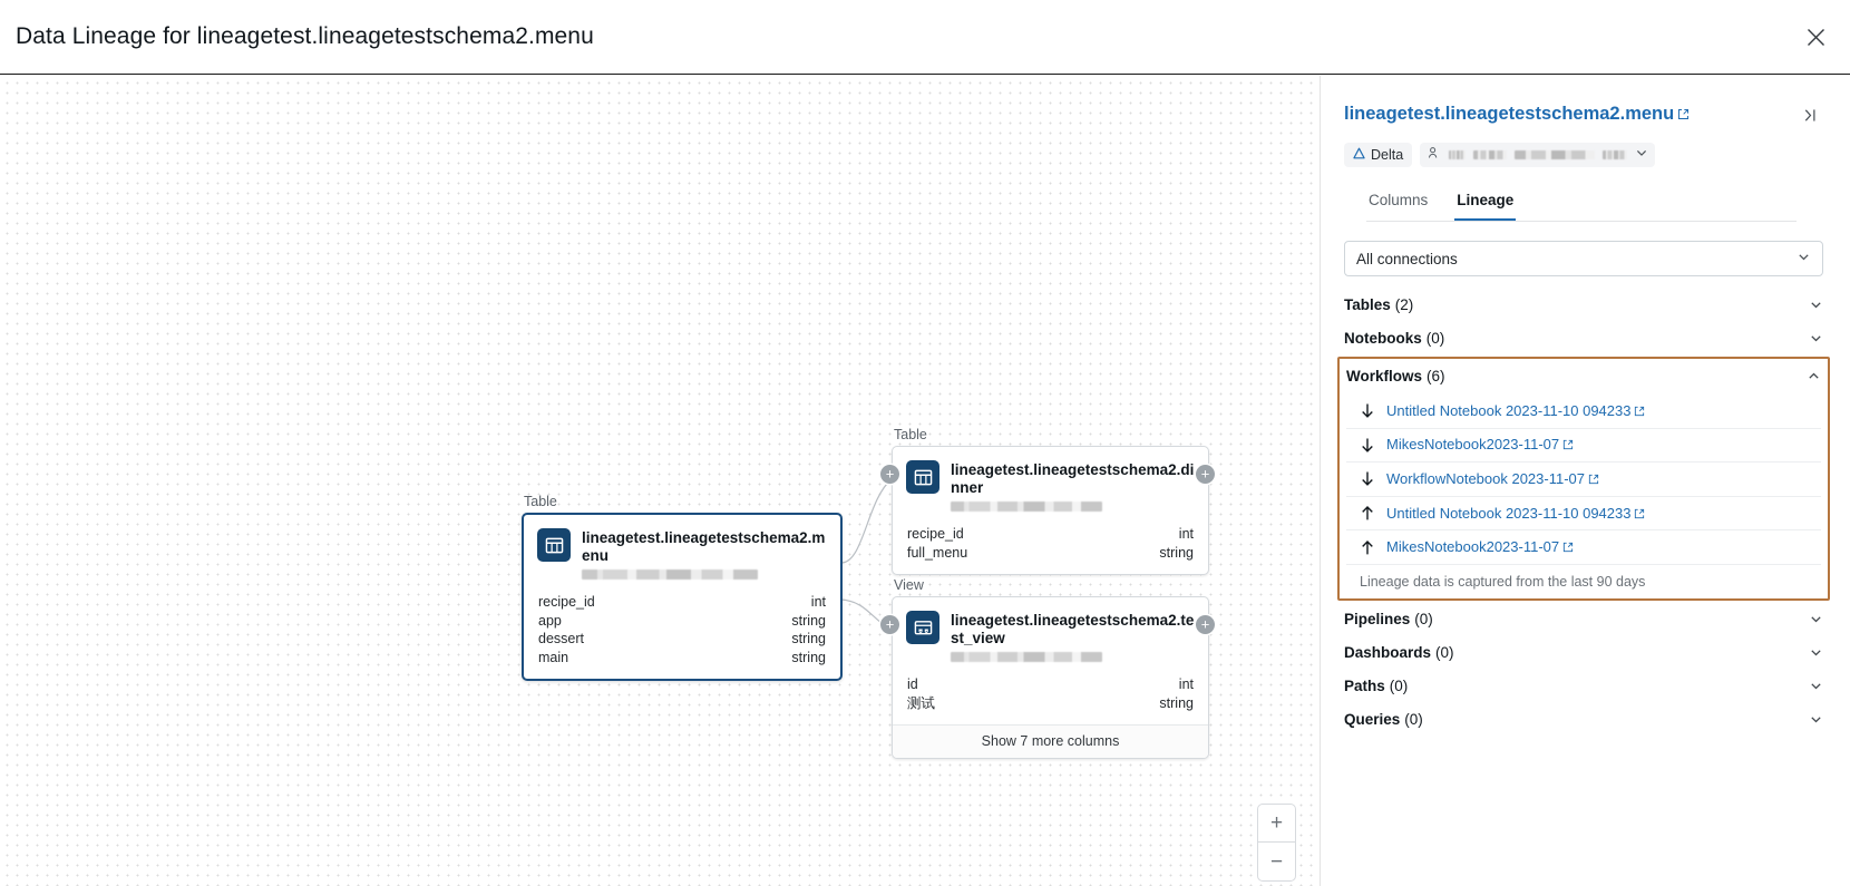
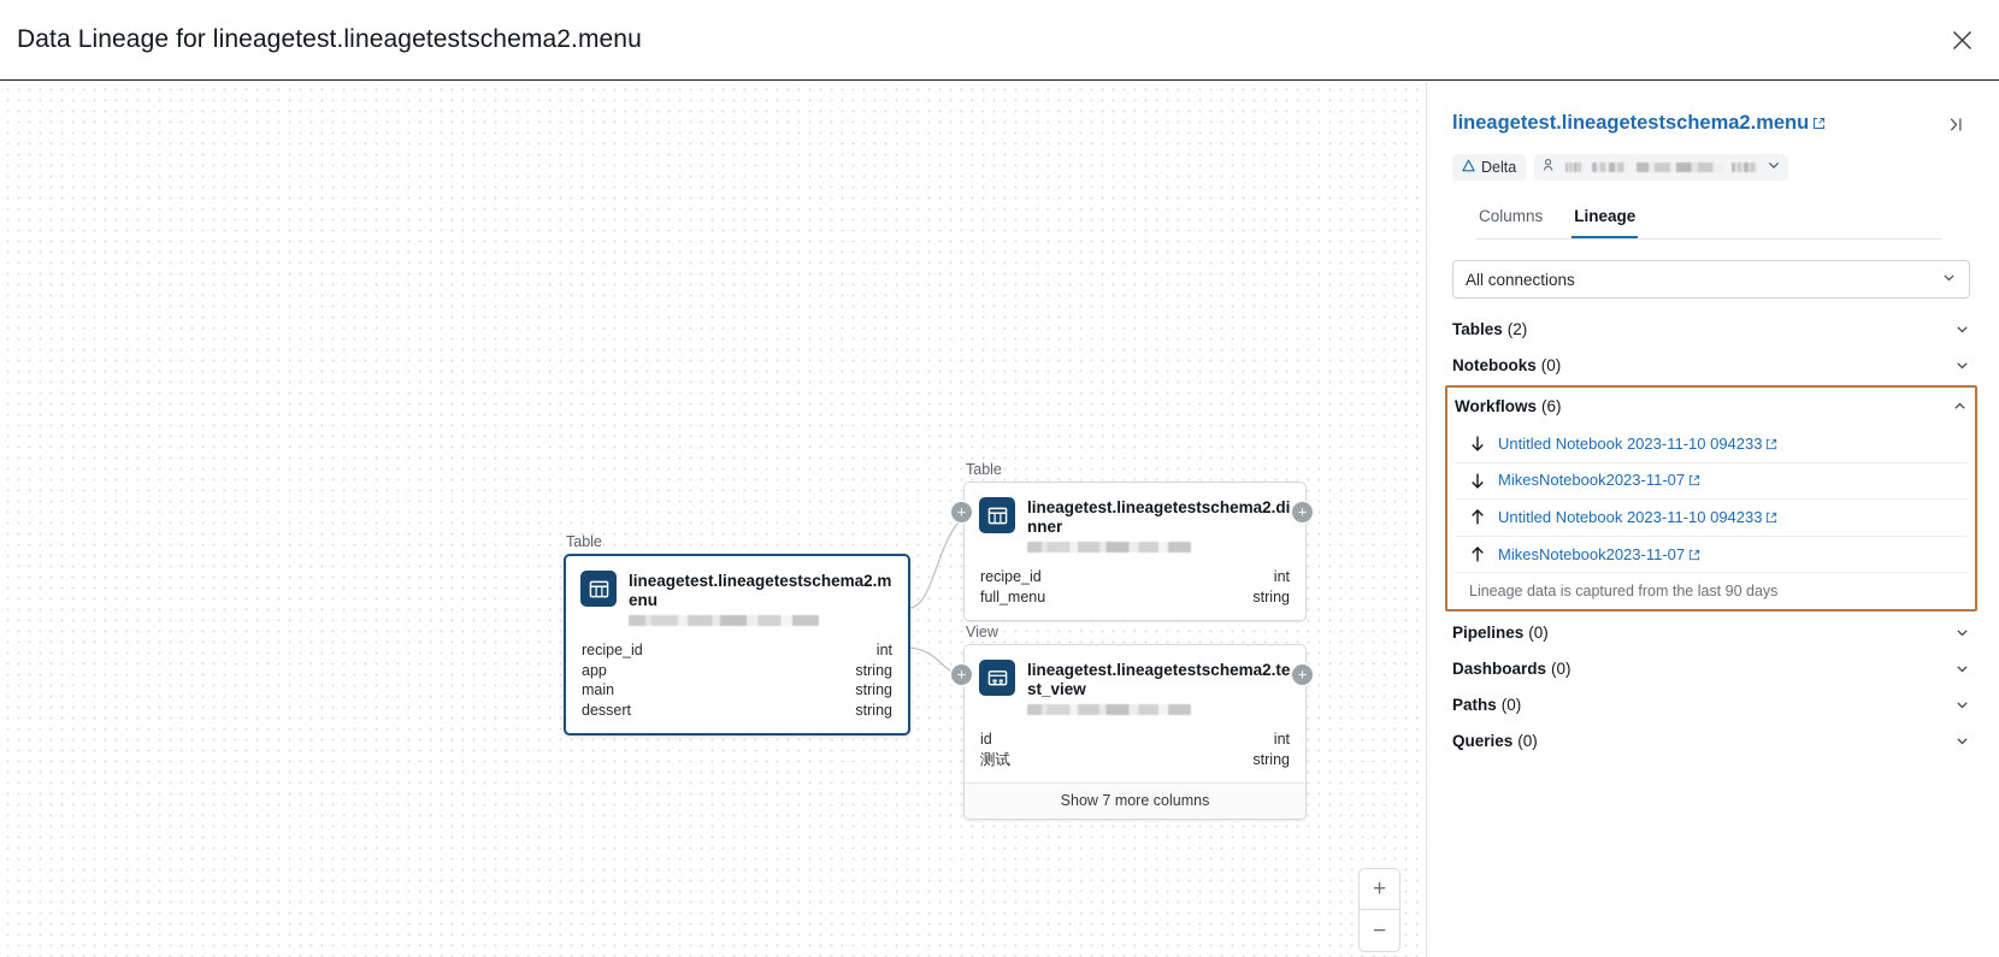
  Data Lineage for lineagetest.lineagetestschema2.menu
  Table
  lineagetest.lineagetestschema2.menu
  recipe_id
  int
  app
  string
- dessert
+ main
  string
- main
+ dessert
  string
  Table
  lineagetest.lineagetestschema2.dinner
  recipe_id
  int
  full_menu
  string
  View
  lineagetest.lineagetestschema2.test_view
  id
  int
  测试
  string
  Show 7 more columns
  +
  +
  +
  +
  +
  −
  lineagetest.lineagetestschema2.menu
  Delta
  Columns
  Lineage
  All connections
  Tables
  (2)
  Notebooks
  (0)
  Workflows
  (6)
  Untitled Notebook 2023-11-10 094233
  MikesNotebook2023-11-07
- WorkflowNotebook 2023-11-07
  Untitled Notebook 2023-11-10 094233
  MikesNotebook2023-11-07
  Lineage data is captured from the last 90 days
  Pipelines
  (0)
  Dashboards
  (0)
  Paths
  (0)
  Queries
  (0)
